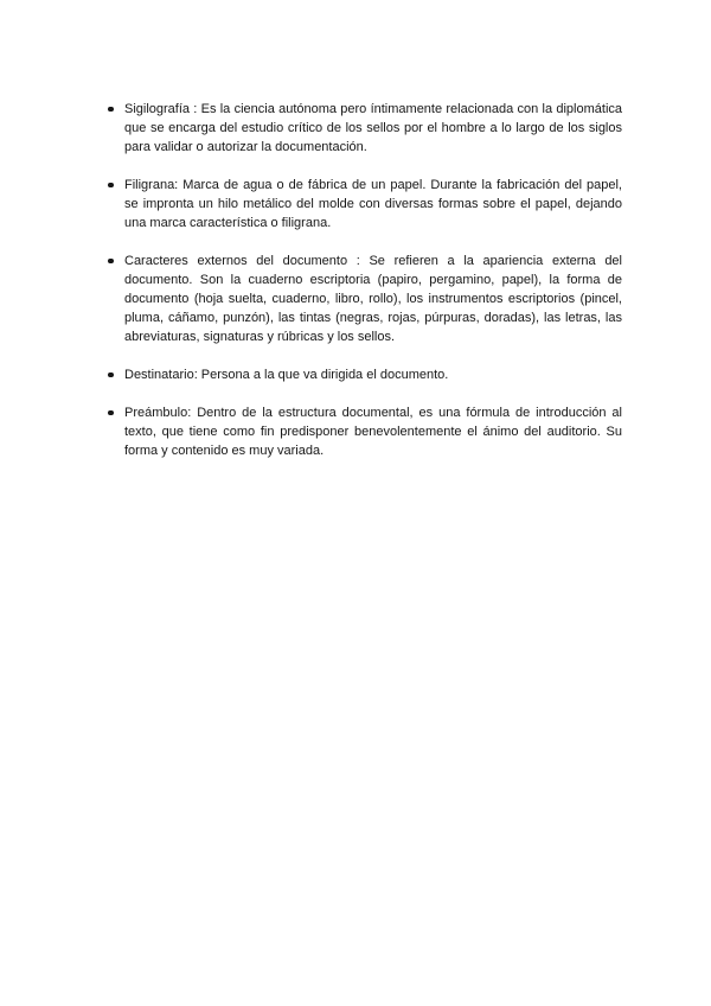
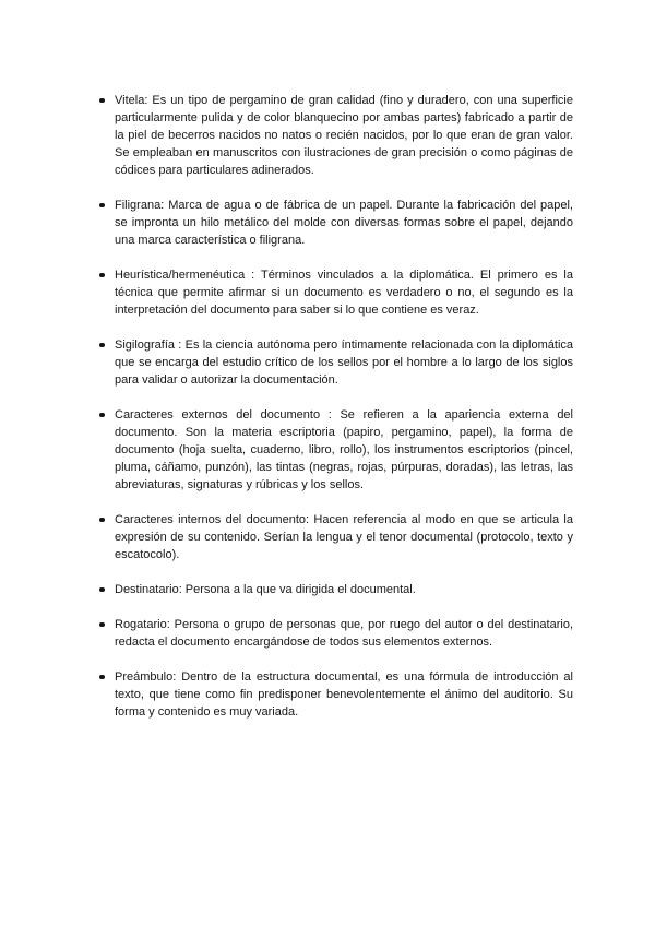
+ Vitela: Es un tipo de pergamino de gran calidad (fino y duradero, con una superficie particularmente pulida y de color blanquecino por ambas partes) fabricado a partir de la piel de becerros nacidos no natos o recién nacidos, por lo que eran de gran valor. Se empleaban en manuscritos con ilustraciones de gran precisión o como páginas de códices para particulares adinerados.
- Sigilografía : Es la ciencia autónoma pero íntimamente relacionada con la diplomática que se encarga del estudio crítico de los sellos por el hombre a lo largo de los siglos para validar o autorizar la documentación.
+ Filigrana: Marca de agua o de fábrica de un papel. Durante la fabricación del papel, se impronta un hilo metálico del molde con diversas formas sobre el papel, dejando una marca característica o filigrana.
+ Heurística/hermenéutica : Términos vinculados a la diplomática. El primero es la técnica que permite afirmar si un documento es verdadero o no, el segundo es la interpretación del documento para saber si lo que contiene es veraz.
- Filigrana: Marca de agua o de fábrica de un papel. Durante la fabricación del papel, se impronta un hilo metálico del molde con diversas formas sobre el papel, dejando una marca característica o filigrana.
+ Sigilografía : Es la ciencia autónoma pero íntimamente relacionada con la diplomática que se encarga del estudio crítico de los sellos por el hombre a lo largo de los siglos para validar o autorizar la documentación.
- Caracteres externos del documento : Se refieren a la apariencia externa del documento. Son la cuaderno escriptoria (papiro, pergamino, papel), la forma de documento (hoja suelta, cuaderno, libro, rollo), los instrumentos escriptorios (pincel, pluma, cáñamo, punzón), las tintas (negras, rojas, púrpuras, doradas), las letras, las abreviaturas, signaturas y rúbricas y los sellos.
+ Caracteres externos del documento : Se refieren a la apariencia externa del documento. Son la materia escriptoria (papiro, pergamino, papel), la forma de documento (hoja suelta, cuaderno, libro, rollo), los instrumentos escriptorios (pincel, pluma, cáñamo, punzón), las tintas (negras, rojas, púrpuras, doradas), las letras, las abreviaturas, signaturas y rúbricas y los sellos.
+ Caracteres internos del documento: Hacen referencia al modo en que se articula la expresión de su contenido. Serían la lengua y el tenor documental (protocolo, texto y escatocolo).
- Destinatario: Persona a la que va dirigida el documento.
+ Destinatario: Persona a la que va dirigida el documental.
+ Rogatario: Persona o grupo de personas que, por ruego del autor o del destinatario, redacta el documento encargándose de todos sus elementos externos.
  Preámbulo: Dentro de la estructura documental, es una fórmula de introducción al texto, que tiene como fin predisponer benevolentemente el ánimo del auditorio. Su forma y contenido es muy variada.
